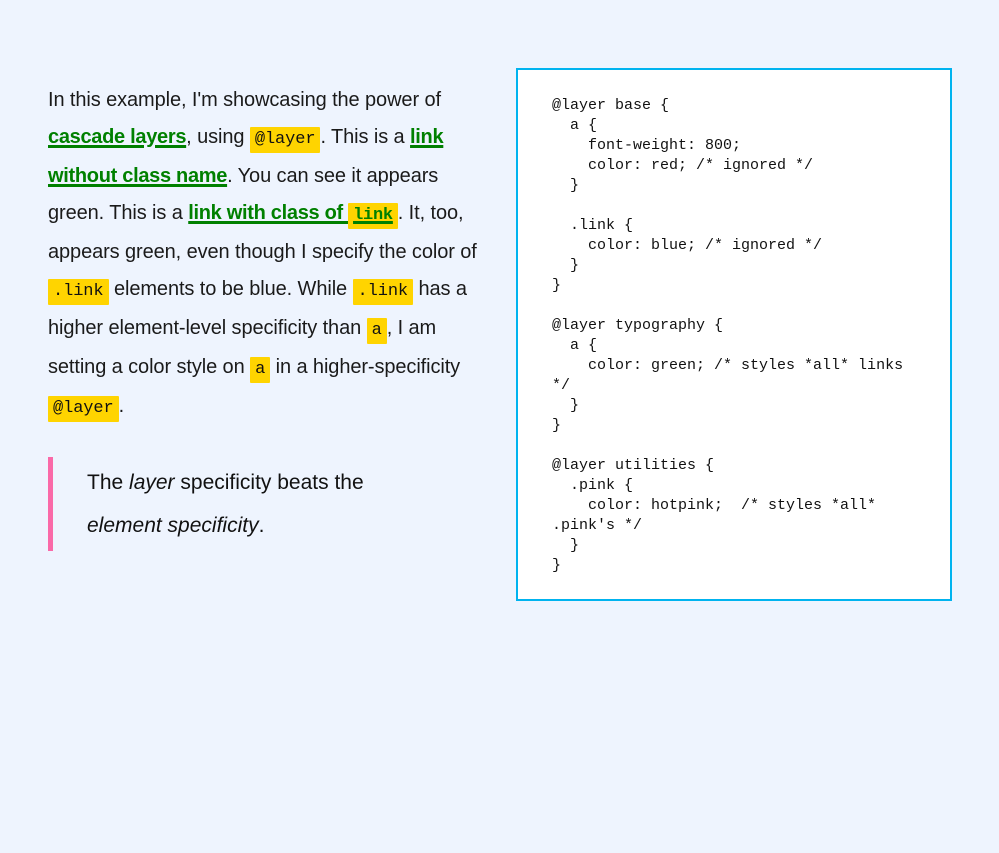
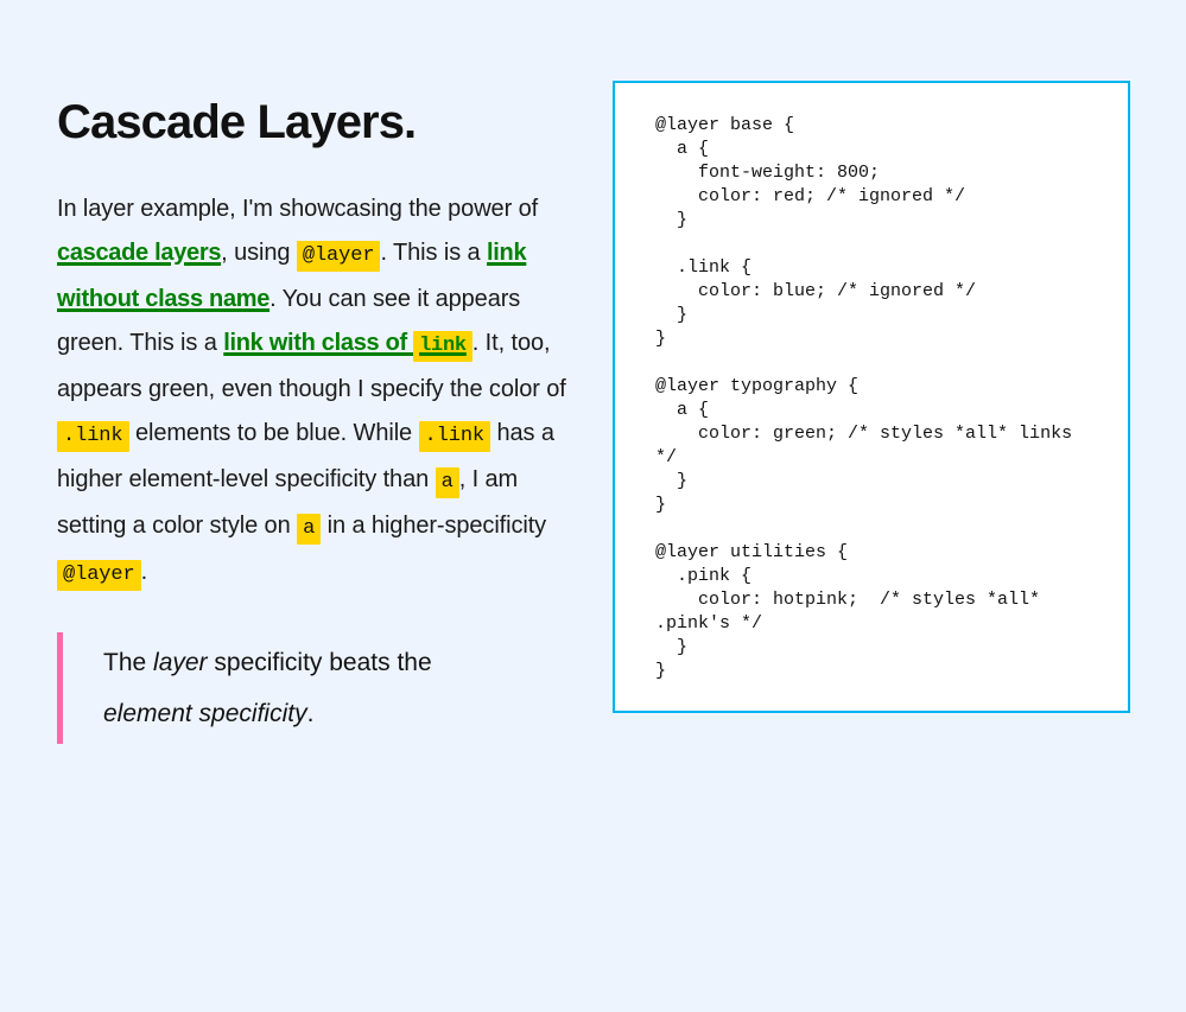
+ Cascade Layers.
- In this example, I'm showcasing the power of cascade layers, using @layer . This is a link without class name. You can see it appears green. This is a link with class of link . It, too, appears green, even though I specify the color of .link elements to be blue. While .link has a higher element-level specificity than a , I am setting a color style on a in a higher-specificity @layer .
+ In layer example, I'm showcasing the power of cascade layers, using @layer . This is a link without class name. You can see it appears green. This is a link with class of link . It, too, appears green, even though I specify the color of .link elements to be blue. While .link has a higher element-level specificity than a , I am setting a color style on a in a higher-specificity @layer .
  The layer specificity beats the element specificity.
  @layer base {
  a {
  font-weight: 800;
  color: red; /* ignored */
  }
  .link {
  color: blue; /* ignored */
  }
  }
  @layer typography {
  a {
  color: green; /* styles *all* links */
  }
  }
  @layer utilities {
  .pink {
  color: hotpink; /* styles *all* .pink's */
  }
  }
